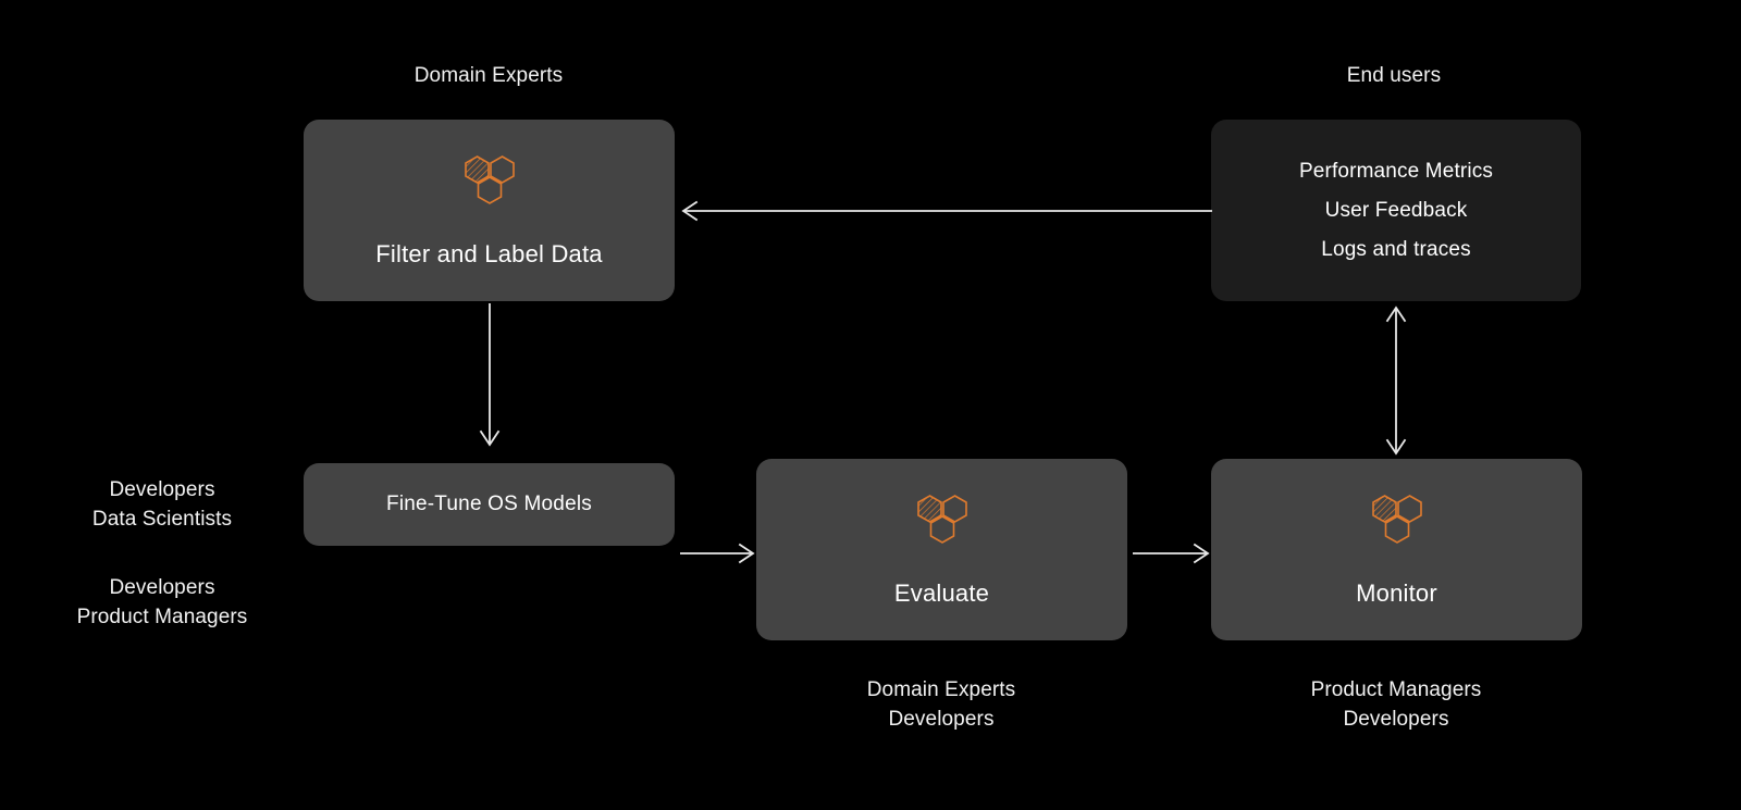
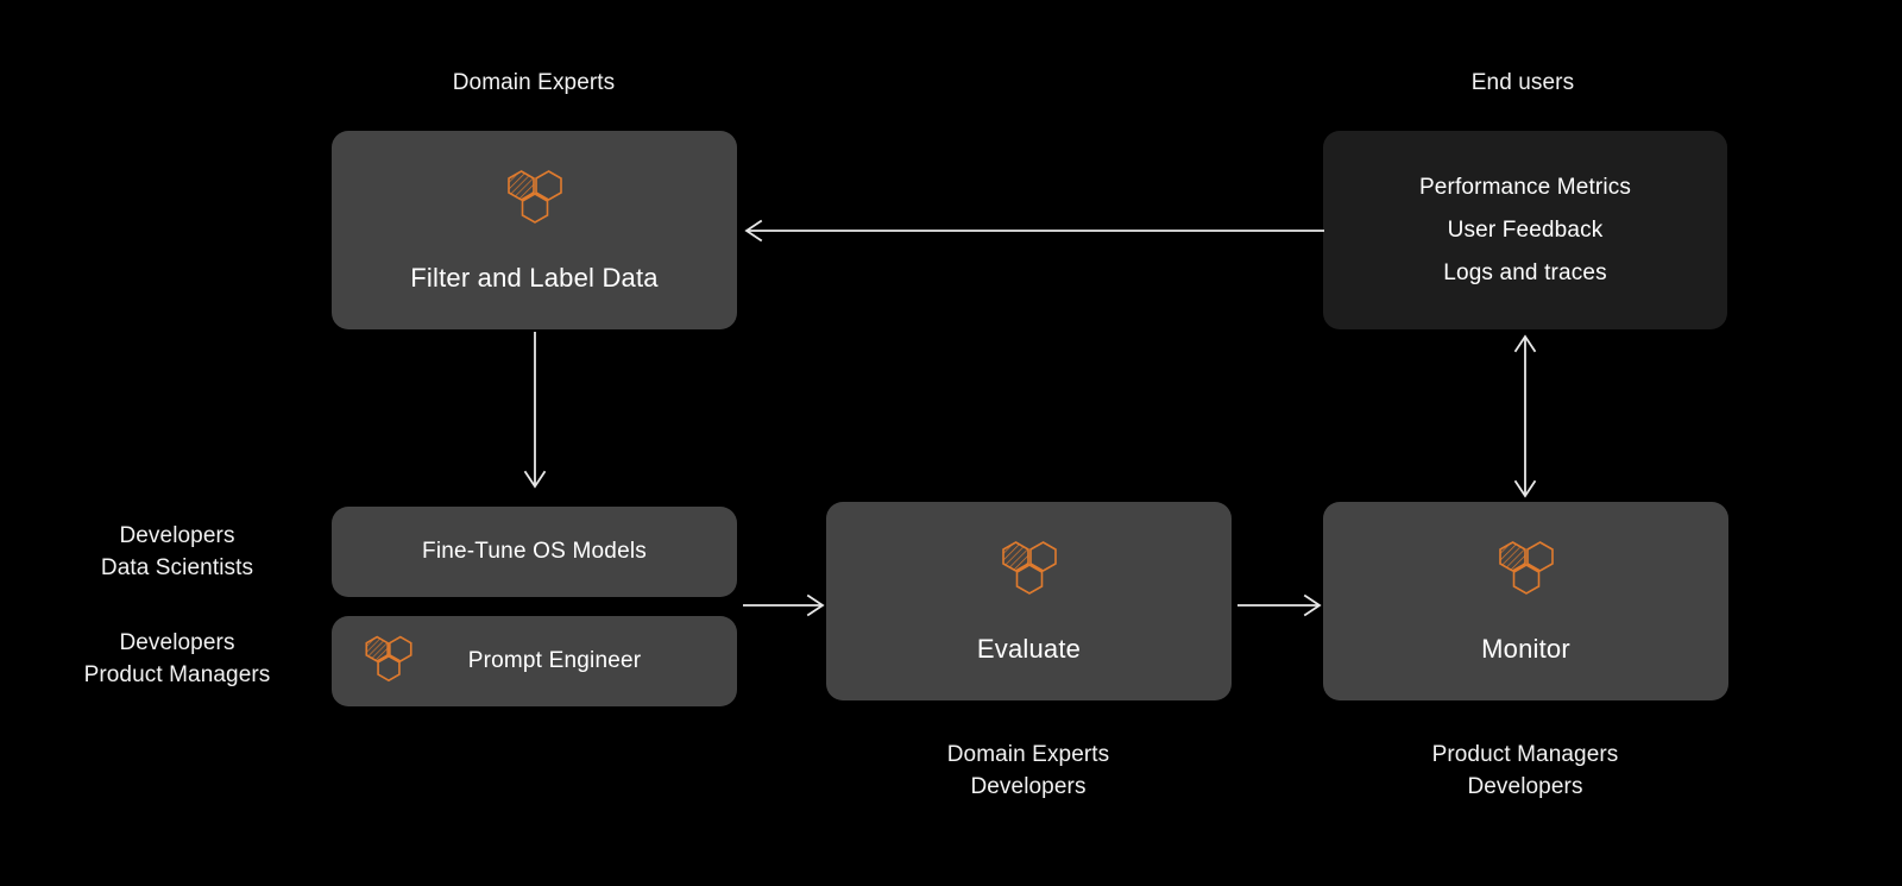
  Domain Experts
  End users
  Developers
  Data Scientists
  Developers
  Product Managers
  Filter and Label Data
  Performance Metrics
  User Feedback
  Logs and traces
  Fine-Tune OS Models
+ Prompt Engineer
  Evaluate
  Monitor
  Domain Experts
  Developers
  Product Managers
  Developers
